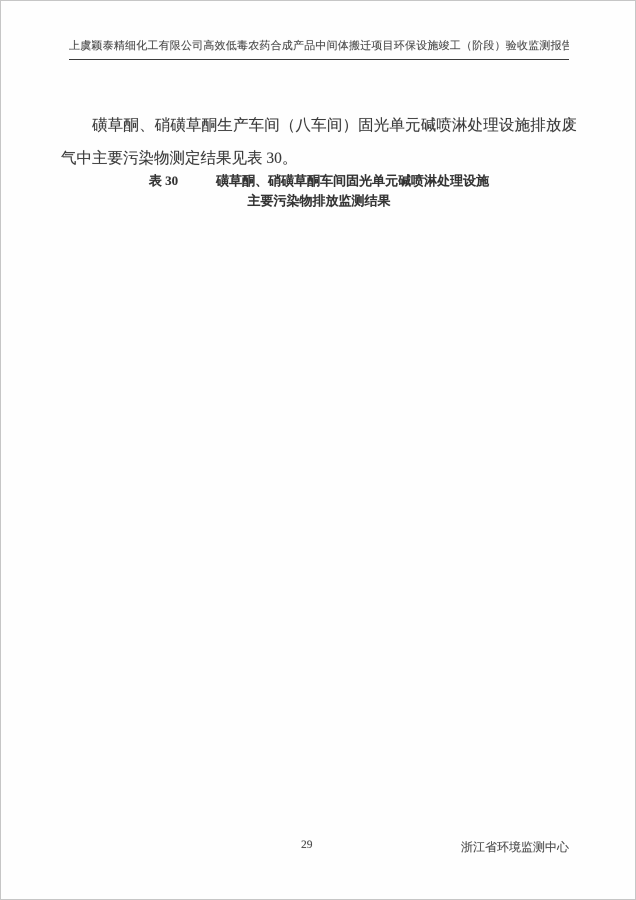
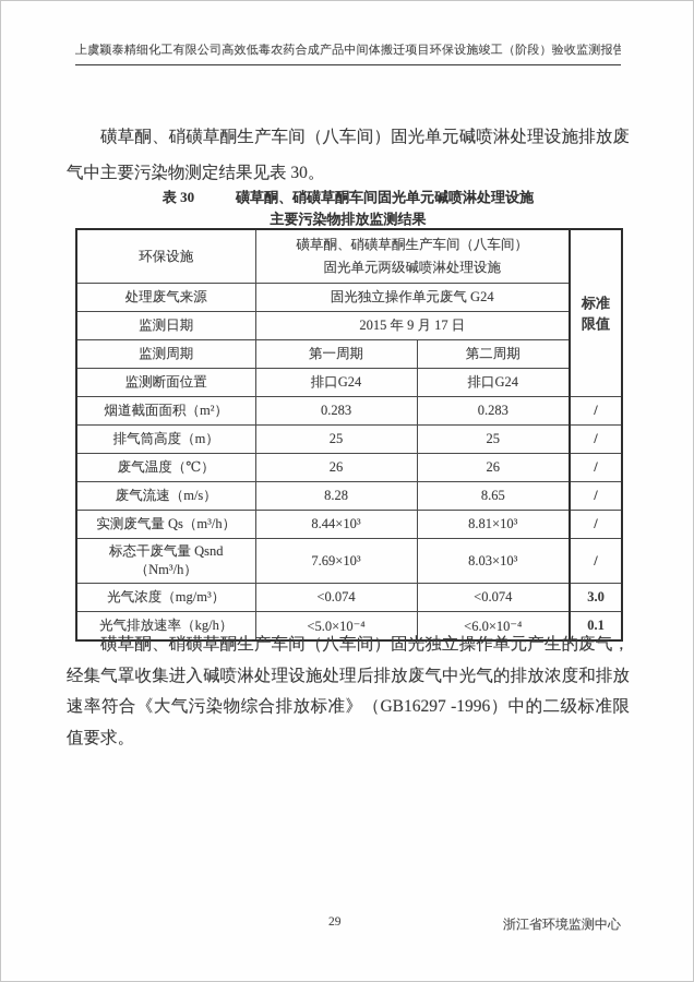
  上虞颖泰精细化工有限公司高效低毒农药合成产品中间体搬迁项目环保设施竣工（阶段）验收监测报告
  磺草酮、硝磺草酮生产车间（八车间）固光单元碱喷淋处理设施排放废气中主要污染物测定结果见表 30。
  表 30
  磺草酮、硝磺草酮车间固光单元碱喷淋处理设施
  主要污染物排放监测结果
+ 环保设施	磺草酮、硝磺草酮生产车间（八车间） 固光单元两级碱喷淋处理设施	标准 限值
+ 处理废气来源	固光独立操作单元废气 G24
+ 监测日期	2015 年 9 月 17 日
+ 监测周期	第一周期	第二周期
+ 监测断面位置	排口G24	排口G24
+ 烟道截面面积（m²）	0.283	0.283	/
+ 排气筒高度（m）	25	25	/
+ 废气温度（℃）	26	26	/
+ 废气流速（m/s）	8.28	8.65	/
+ 实测废气量 Qs（m³/h）	8.44×10³	8.81×10³	/
+ 标态干废气量 Qsnd（Nm³/h）	7.69×10³	8.03×10³	/
+ 光气浓度（mg/m³）	<0.074	<0.074	3.0
+ 光气排放速率（kg/h）	<5.0×10⁻⁴	<6.0×10⁻⁴	0.1
+ 磺草酮、硝磺草酮生产车间（八车间）固光独立操作单元产生的废气，经集气罩收集进入碱喷淋处理设施处理后排放废气中光气的排放浓度和排放速率符合《大气污染物综合排放标准》（GB16297 -1996）中的二级标准限值要求。
  29
  浙江省环境监测中心
